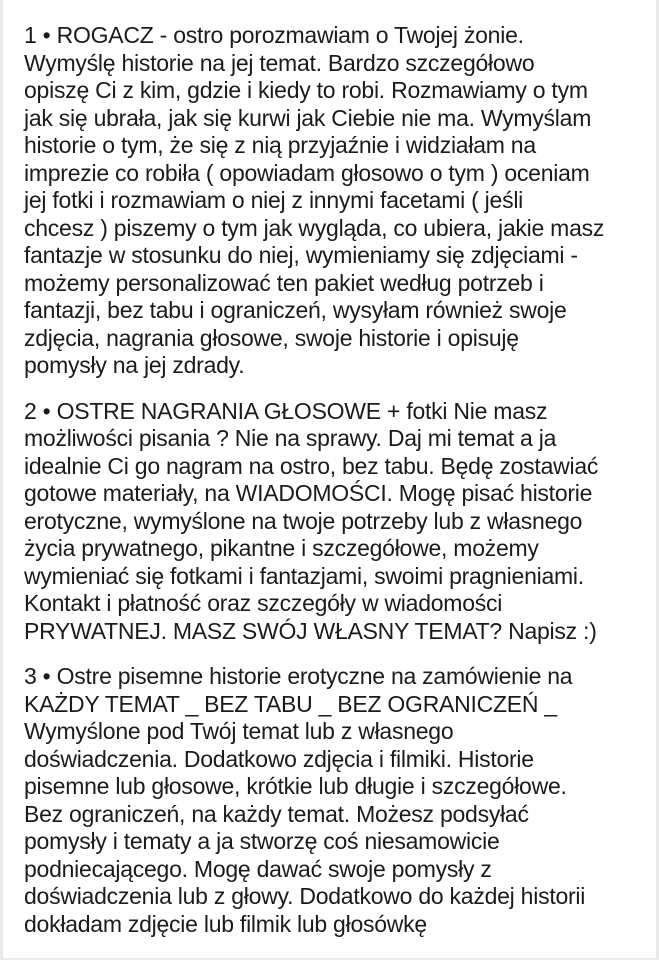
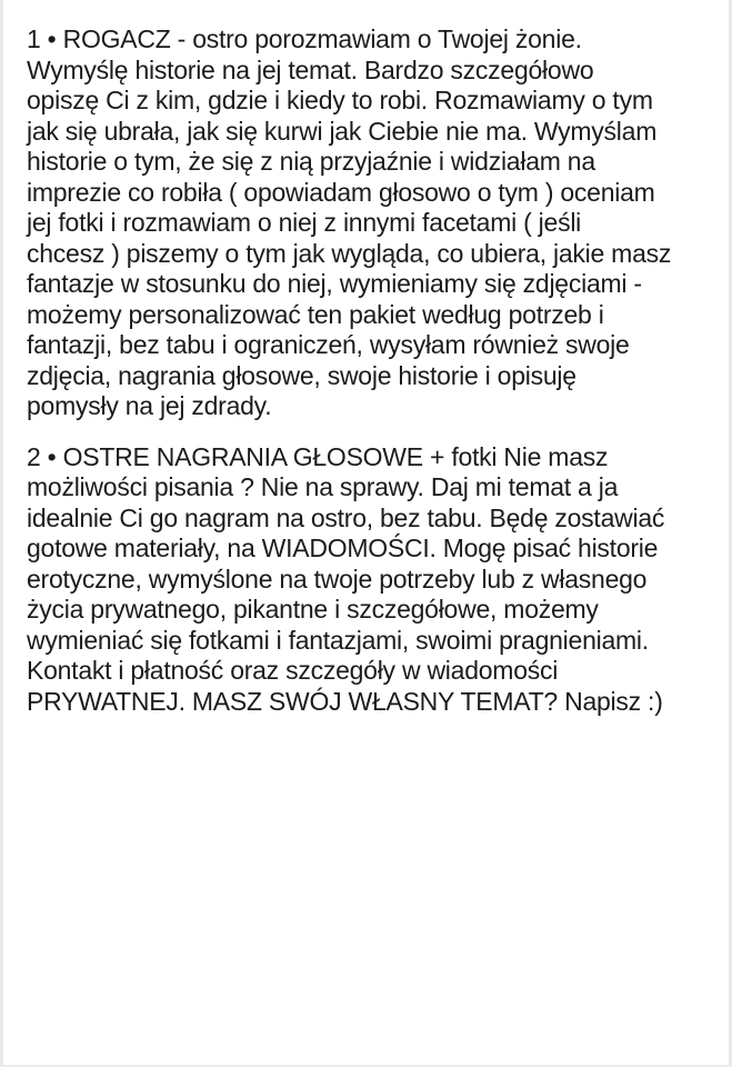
  1 • ROGACZ - ostro porozmawiam o Twojej żonie.
  Wymyślę historie na jej temat. Bardzo szczegółowo
  opiszę Ci z kim, gdzie i kiedy to robi. Rozmawiamy o tym
  jak się ubrała, jak się kurwi jak Ciebie nie ma. Wymyślam
  historie o tym, że się z nią przyjaźnie i widziałam na
  imprezie co robiła ( opowiadam głosowo o tym ) oceniam
  jej fotki i rozmawiam o niej z innymi facetami ( jeśli
  chcesz ) piszemy o tym jak wygląda, co ubiera, jakie masz
  fantazje w stosunku do niej, wymieniamy się zdjęciami -
  możemy personalizować ten pakiet według potrzeb i
  fantazji, bez tabu i ograniczeń, wysyłam również swoje
  zdjęcia, nagrania głosowe, swoje historie i opisuję
  pomysły na jej zdrady.
  2 • OSTRE NAGRANIA GŁOSOWE + fotki Nie masz
  możliwości pisania ? Nie na sprawy. Daj mi temat a ja
  idealnie Ci go nagram na ostro, bez tabu. Będę zostawiać
  gotowe materiały, na WIADOMOŚCI. Mogę pisać historie
  erotyczne, wymyślone na twoje potrzeby lub z własnego
  życia prywatnego, pikantne i szczegółowe, możemy
  wymieniać się fotkami i fantazjami, swoimi pragnieniami.
  Kontakt i płatność oraz szczegóły w wiadomości
  PRYWATNEJ. MASZ SWÓJ WŁASNY TEMAT? Napisz :)
- 3 • Ostre pisemne historie erotyczne na zamówienie na
- KAŻDY TEMAT _ BEZ TABU _ BEZ OGRANICZEŃ _
- Wymyślone pod Twój temat lub z własnego
- doświadczenia. Dodatkowo zdjęcia i filmiki. Historie
- pisemne lub głosowe, krótkie lub długie i szczegółowe.
- Bez ograniczeń, na każdy temat. Możesz podsyłać
- pomysły i tematy a ja stworzę coś niesamowicie
- podniecającego. Mogę dawać swoje pomysły z
- doświadczenia lub z głowy. Dodatkowo do każdej historii
- dokładam zdjęcie lub filmik lub głosówkę
